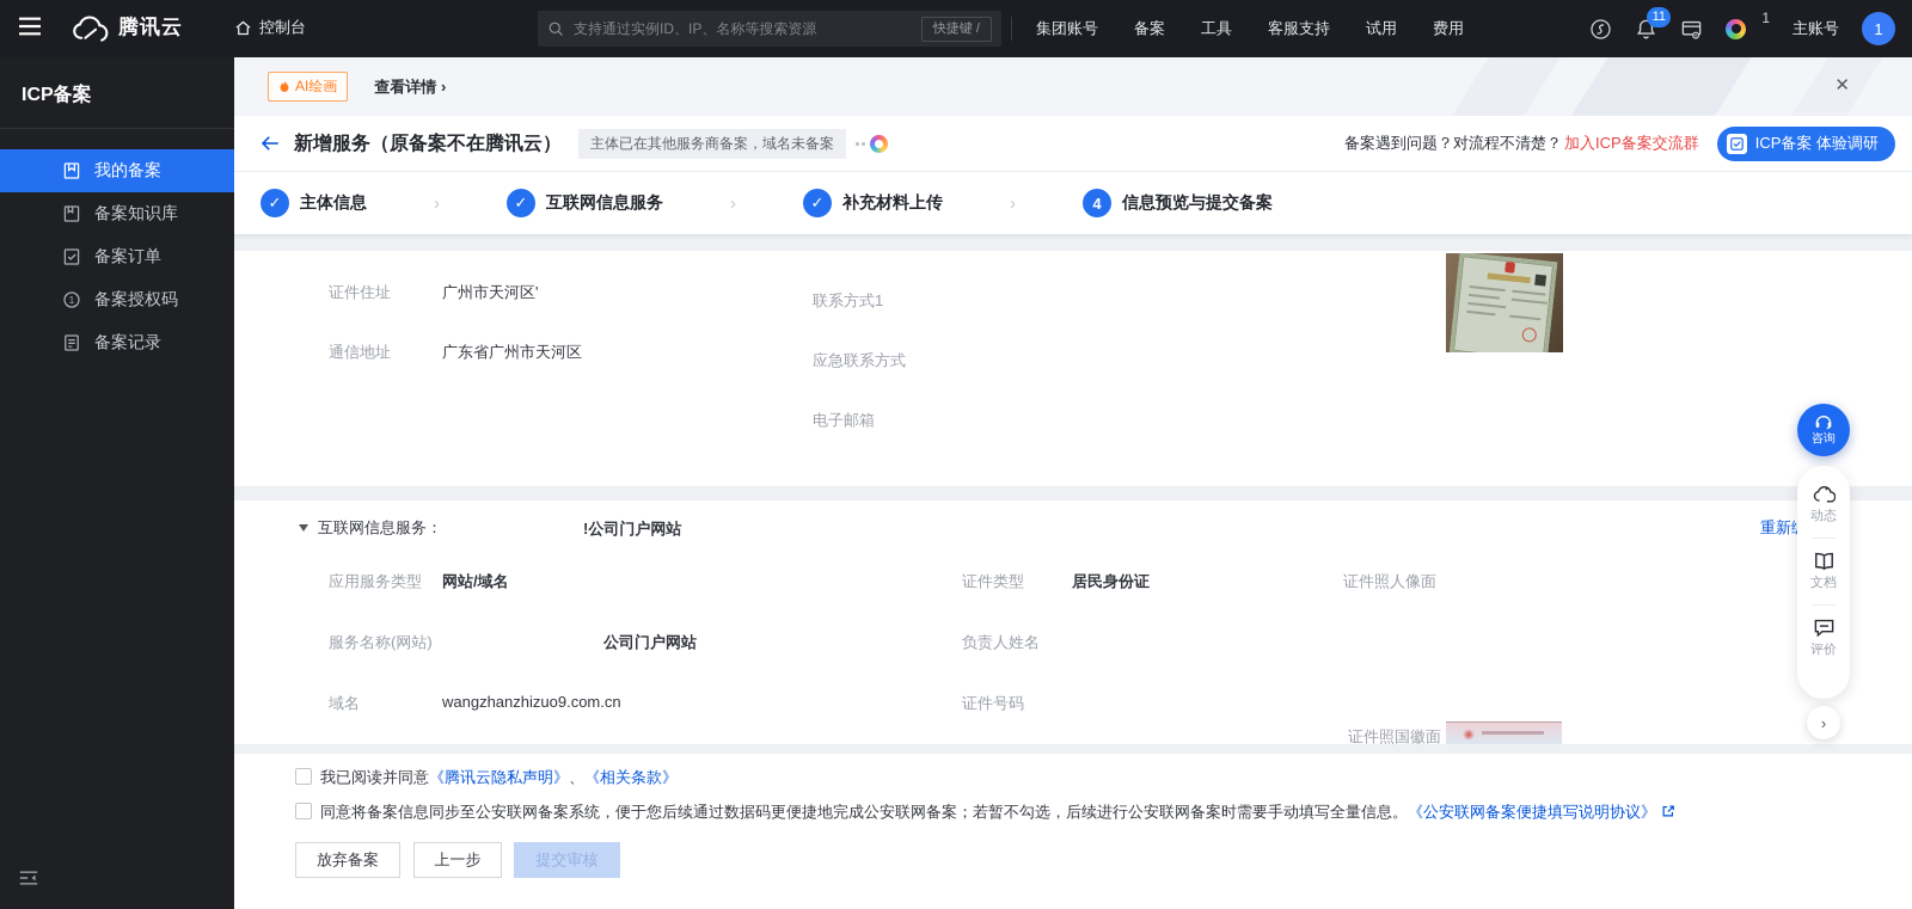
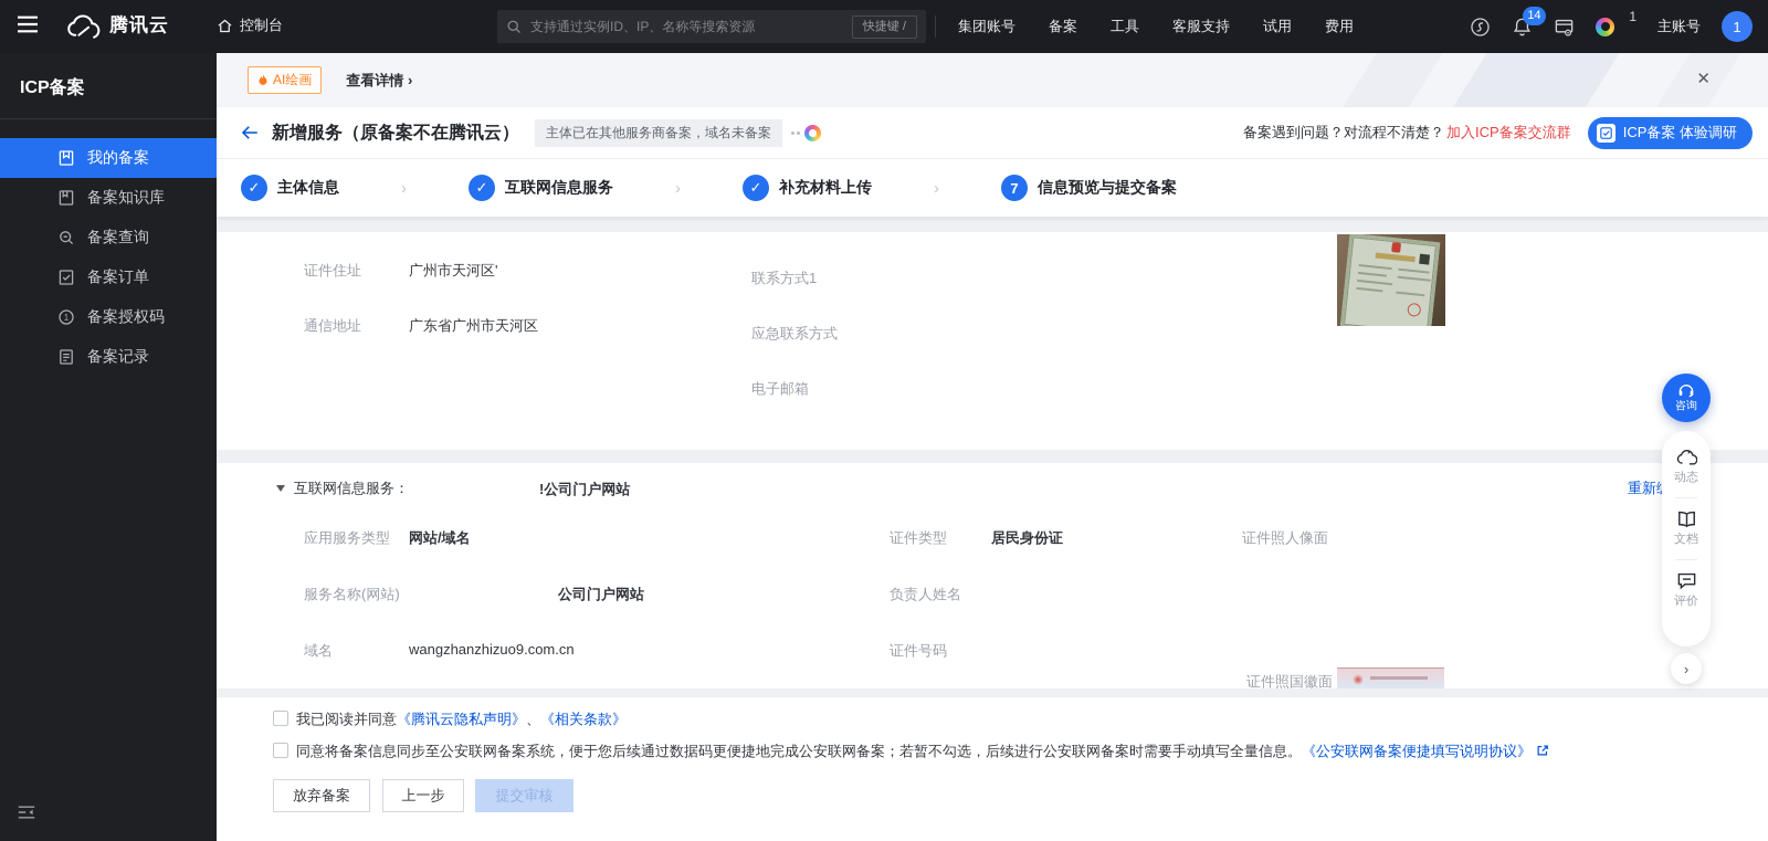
  腾讯云
  控制台
  支持通过实例ID、IP、名称等搜索资源
  快捷键 /
  集团账号
  备案
  工具
  客服支持
  试用
  费用
- 11
+ 14
  1
  主账号
  1
  ICP备案
  我的备案
  备案知识库
+ 备案查询
  备案订单
  1
  备案授权码
  备案记录
  AI绘画
  查看详情 ›
  ✕
  新增服务（原备案不在腾讯云）
  主体已在其他服务商备案，域名未备案
  备案遇到问题？对流程不清楚？
  加入ICP备案交流群
  ICP备案 体验调研
  ✓
  主体信息
  ›
  ✓
  互联网信息服务
  ›
  ✓
  补充材料上传
  ›
- 4
+ 7
  信息预览与提交备案
  证件住址
  广州市天河区'
  通信地址
  广东省广州市天河区
  联系方式1
  应急联系方式
  电子邮箱
  互联网信息服务：
  !公司门户网站
  应用服务类型
  网站/域名
  证件类型
  居民身份证
  证件照人像面
  服务名称(网站)
  公司门户网站
  负责人姓名
  域名
  wangzhanzhizuo9.com.cn
  证件号码
  证件照国徽面
  我已阅读并同意《腾讯云隐私声明》、《相关条款》
  同意将备案信息同步至公安联网备案系统，便于您后续通过数据码更便捷地完成公安联网备案；若暂不勾选，后续进行公安联网备案时需要手动填写全量信息。《公安联网备案便捷填写说明协议》
  放弃备案
  上一步
  提交审核
  咨询
  动态
  文档
  评价
  ›
